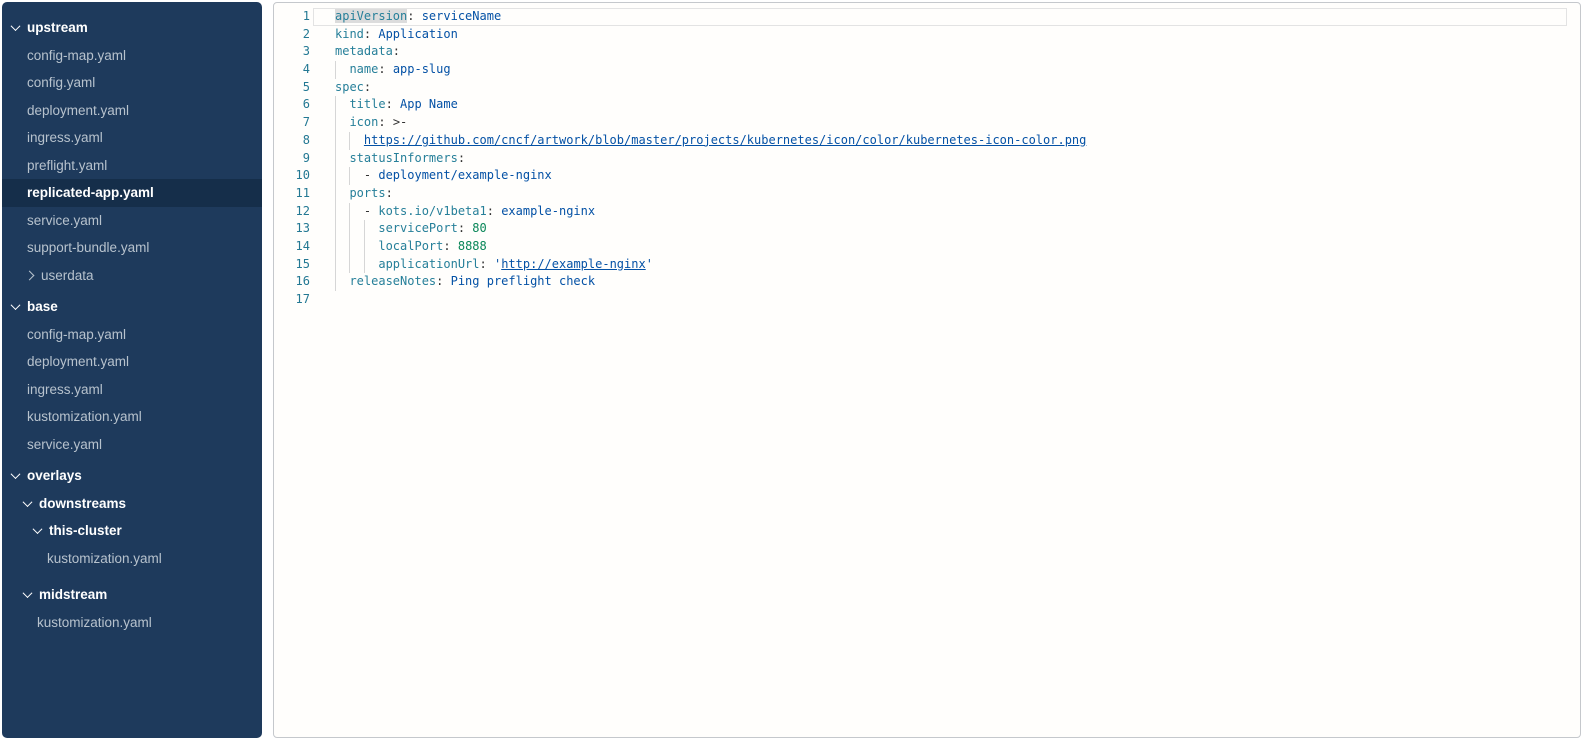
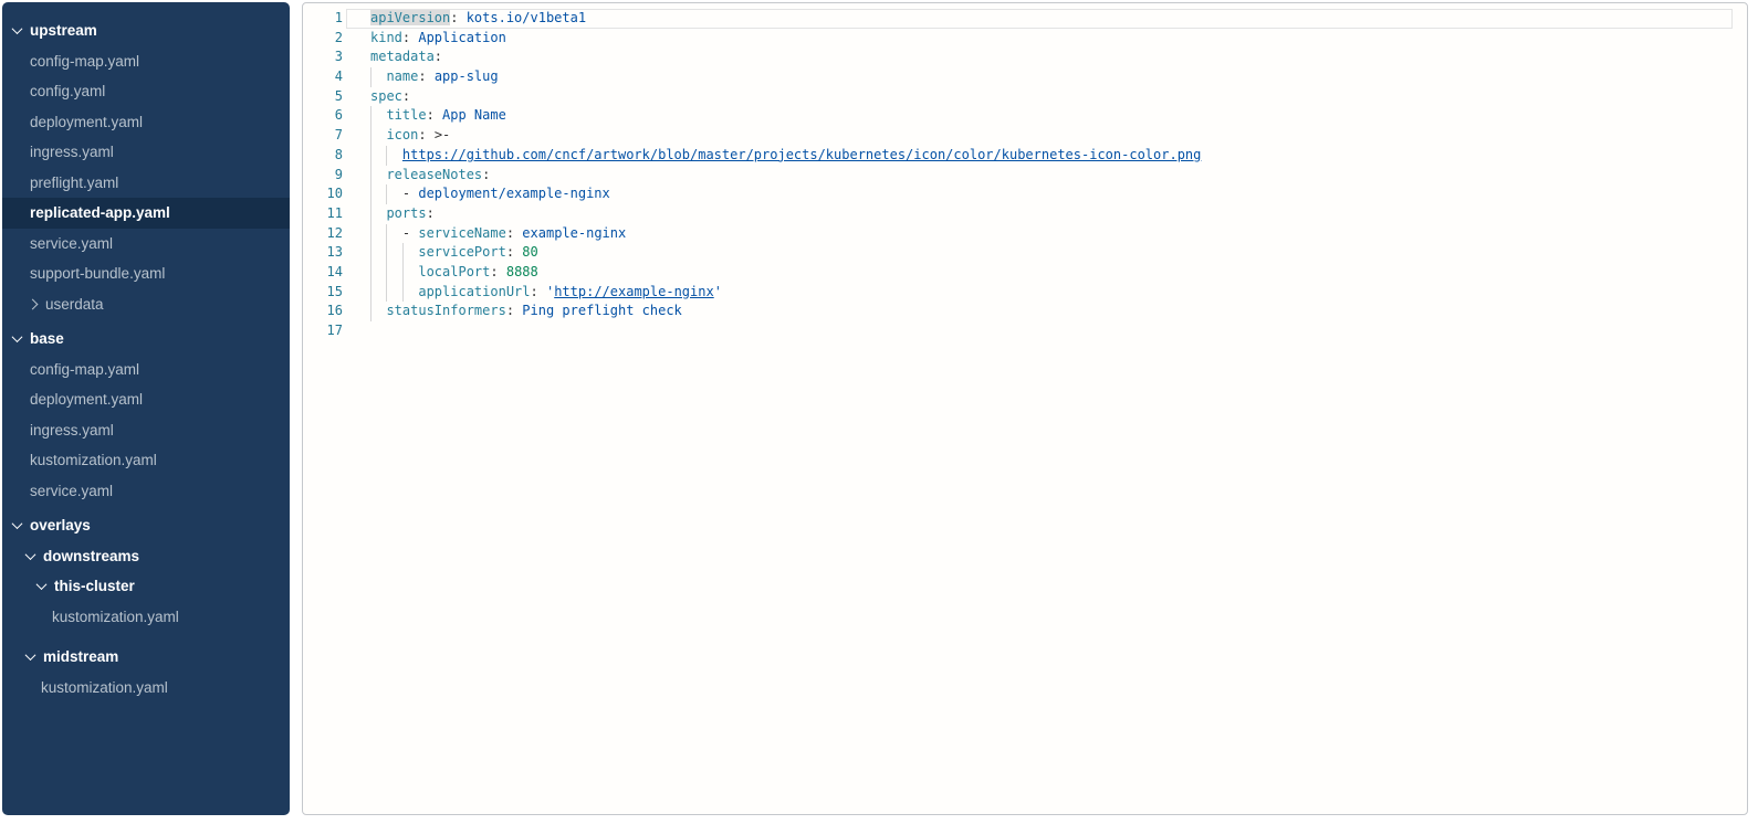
  upstream
  config-map.yaml
  config.yaml
  deployment.yaml
  ingress.yaml
  preflight.yaml
  replicated-app.yaml
  service.yaml
  support-bundle.yaml
  userdata
  base
  config-map.yaml
  deployment.yaml
  ingress.yaml
  kustomization.yaml
  service.yaml
  overlays
  downstreams
  this-cluster
  kustomization.yaml
  midstream
  kustomization.yaml
  1
- apiVersion: serviceName
+ apiVersion: kots.io/v1beta1
  2
  kind: Application
  3
  metadata:
  4
  name: app-slug
  5
  spec:
  6
  title: App Name
  7
  icon: >-
  8
  https://github.com/cncf/artwork/blob/master/projects/kubernetes/icon/color/kubernetes-icon-color.png
  9
- statusInformers:
+ releaseNotes:
  10
  - deployment/example-nginx
  11
  ports:
  12
- - kots.io/v1beta1: example-nginx
+ - serviceName: example-nginx
  13
  servicePort: 80
  14
  localPort: 8888
  15
  applicationUrl: 'http://example-nginx'
  16
- releaseNotes: Ping preflight check
+ statusInformers: Ping preflight check
  17
